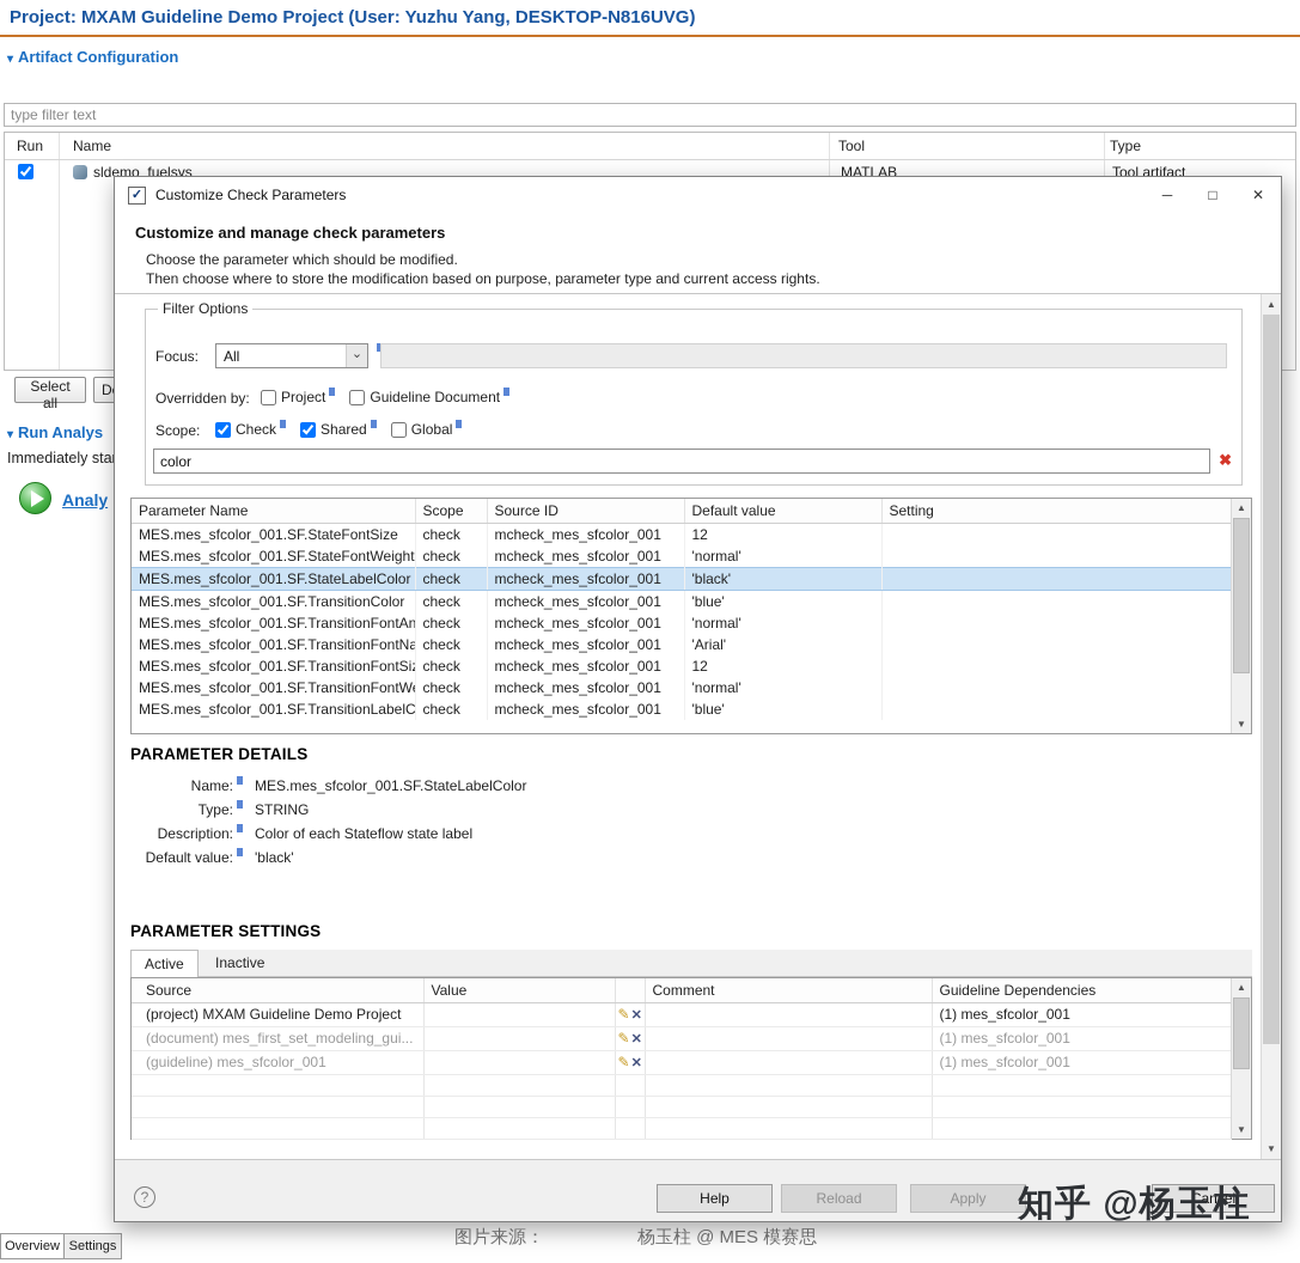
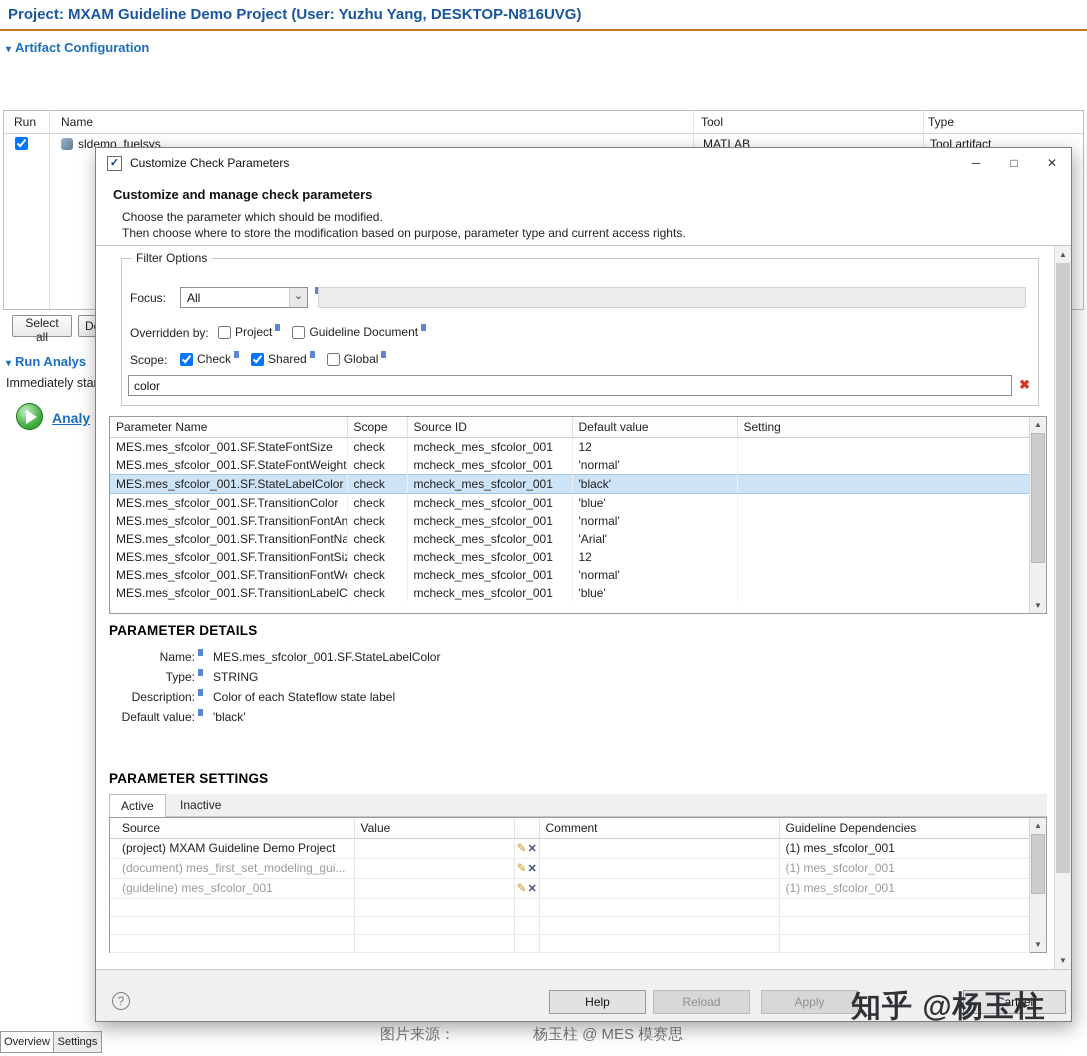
  Project: MXAM Guideline Demo Project (User: Yuzhu Yang, DESKTOP-N816UVG)
  ▾ Artifact Configuration
- type filter text
  Run
  Name
  Tool
  Type
  sldemo_fuelsys
  MATLAB
  Tool artifact
  Select all
  ▾ Run Analys
  Immediately sta
  Analy
  Overview
  Settings
  图片来源：
  杨玉柱 @ MES 模赛思
  知乎 @杨玉柱
  ✓
  Customize Check Parameters
  ─
  □
  ✕
  Customize and manage check parameters
  Choose the parameter which should be modified.
  Then choose where to store the modification based on purpose, parameter type and current access rights.
  Filter Options
  Focus:
  All
  ⌄
  Overridden by:
  Project
  Guideline Document
  Scope:
  Check
  Shared
  Global
  color
  ✖
  Parameter Name	Scope	Source ID	Default value	Setting
  MES.mes_sfcolor_001.SF.StateFontSize	check	mcheck_mes_sfcolor_001	12
  MES.mes_sfcolor_001.SF.StateFontWeight	check	mcheck_mes_sfcolor_001	'normal'
  MES.mes_sfcolor_001.SF.StateLabelColor	check	mcheck_mes_sfcolor_001	'black'
  MES.mes_sfcolor_001.SF.TransitionColor	check	mcheck_mes_sfcolor_001	'blue'
  MES.mes_sfcolor_001.SF.TransitionFontAn	check	mcheck_mes_sfcolor_001	'normal'
  MES.mes_sfcolor_001.SF.TransitionFontNa	check	mcheck_mes_sfcolor_001	'Arial'
  MES.mes_sfcolor_001.SF.TransitionFontSi	check	mcheck_mes_sfcolor_001	12
  MES.mes_sfcolor_001.SF.TransitionFontW	check	mcheck_mes_sfcolor_001	'normal'
  MES.mes_sfcolor_001.SF.TransitionLabelC	check	mcheck_mes_sfcolor_001	'blue'
  ▲
  ▼
  PARAMETER DETAILS
  Name: MES.mes_sfcolor_001.SF.StateLabelColor
  Type: STRING
  Description: Color of each Stateflow state label
  Default value: 'black'
  PARAMETER SETTINGS
  Active Inactive
  Source	Value		Comment	Guideline Dependencies
  (project) MXAM Guideline Demo Project		✎✕		(1) mes_sfcolor_001
  (document) mes_first_set_modeling_gui...		✎✕		(1) mes_sfcolor_001
  (guideline) mes_sfcolor_001		✎✕		(1) mes_sfcolor_001
  ▲
  ▼
  ▲
  ▼
  ?
  Help
  Reload
  Apply
  Cancel
